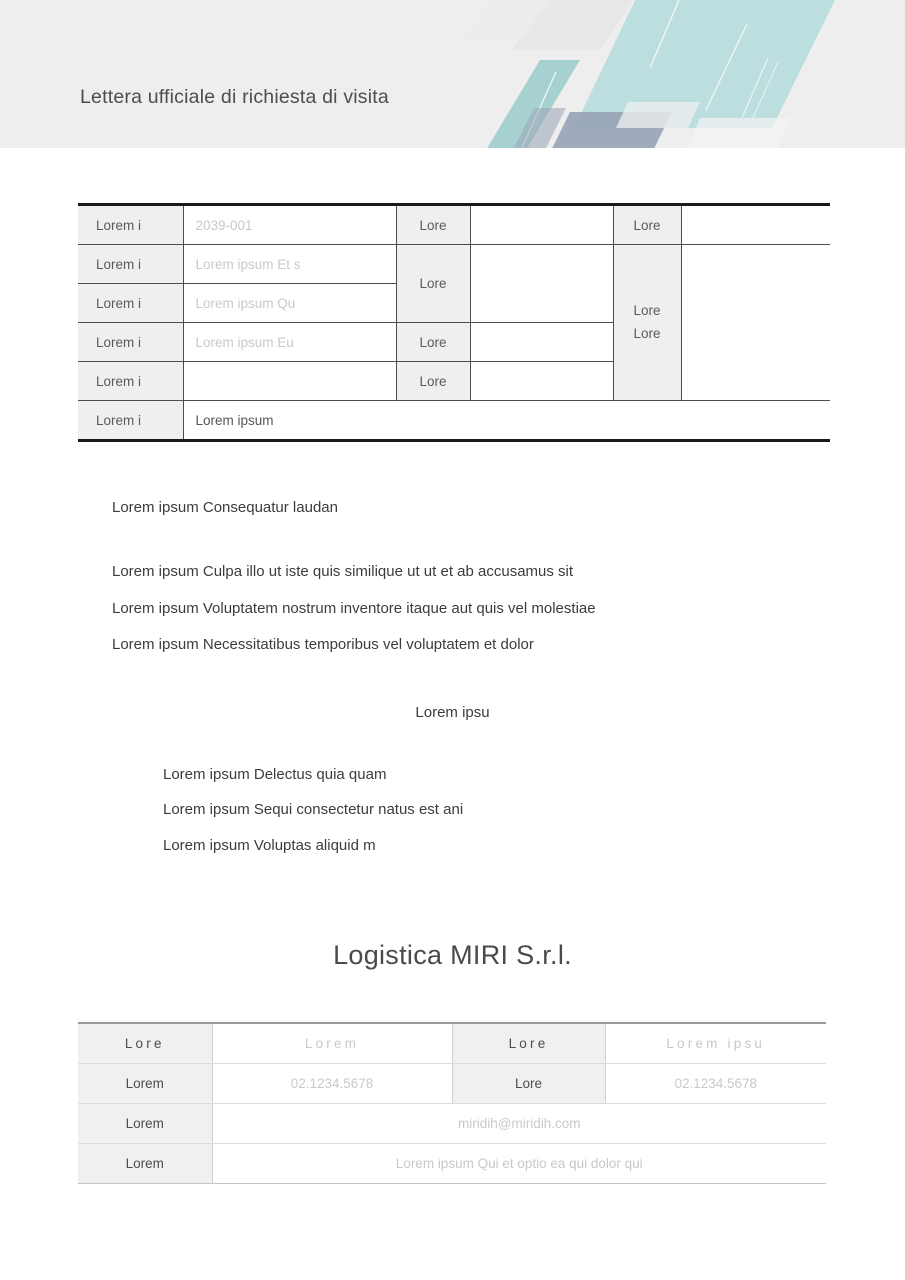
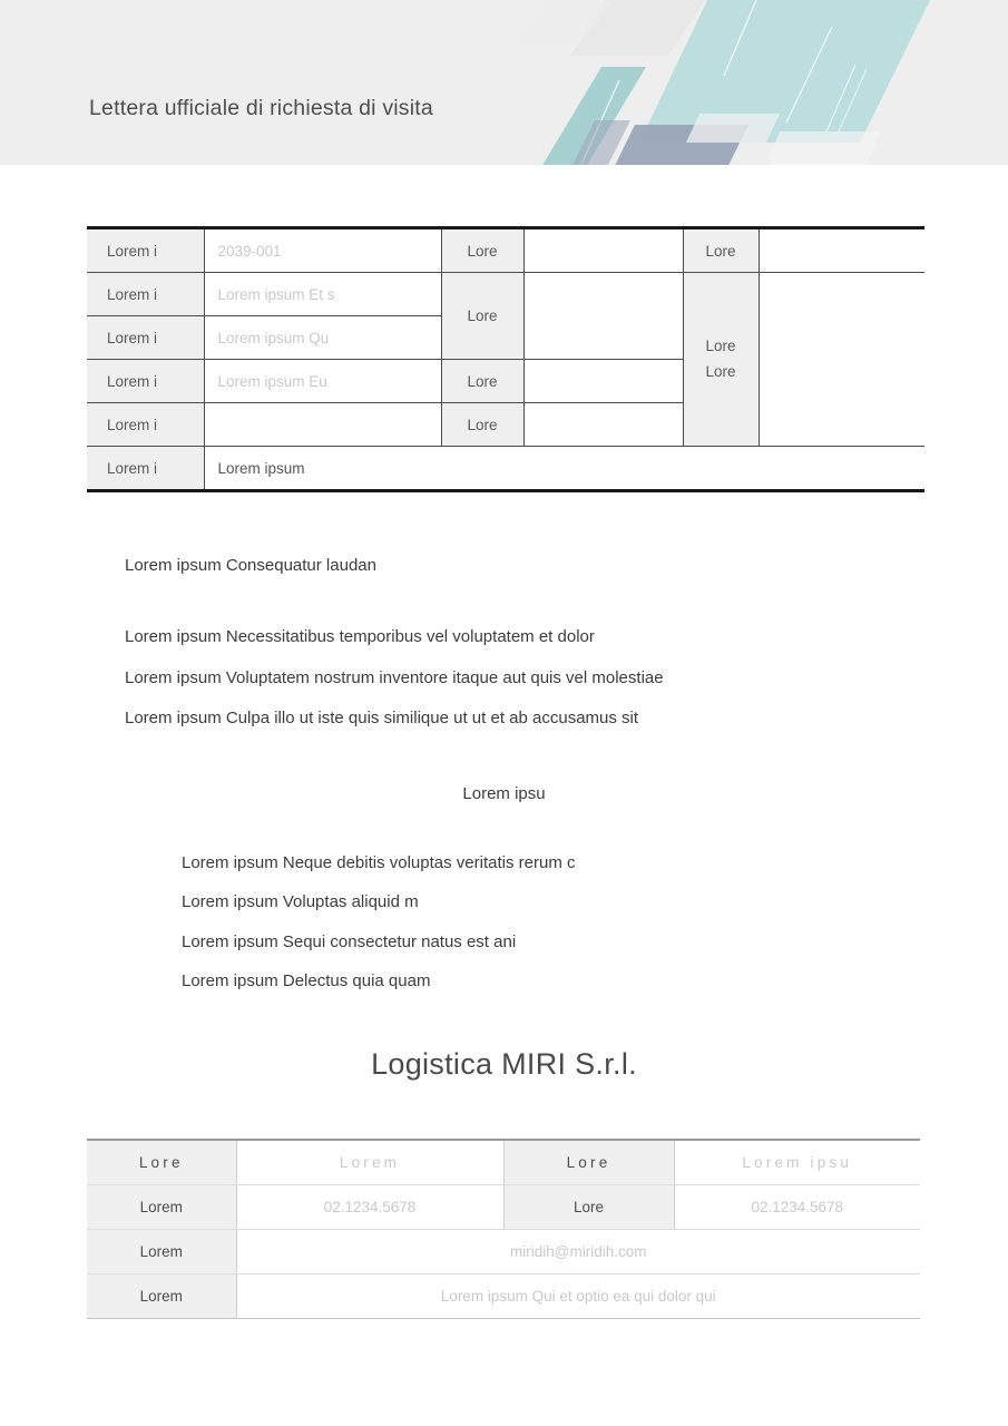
  Lettera ufficiale di richiesta di visita
  Lorem i	2039-001	Lore		Lore
  Lorem i	Lorem ipsum Et s	Lore		Lore Lore
  Lorem i	Lorem ipsum Qu
  Lorem i	Lorem ipsum Eu	Lore
  Lorem i		Lore
  Lorem i	Lorem ipsum
  Lorem ipsum Consequatur laudan
- Lorem ipsum Culpa illo ut iste quis similique ut ut et ab accusamus sit
+ Lorem ipsum Necessitatibus temporibus vel voluptatem et dolor
  Lorem ipsum Voluptatem nostrum inventore itaque aut quis vel molestiae
- Lorem ipsum Necessitatibus temporibus vel voluptatem et dolor
+ Lorem ipsum Culpa illo ut iste quis similique ut ut et ab accusamus sit
  Lorem ipsu
+ Lorem ipsum Neque debitis voluptas veritatis rerum c
- Lorem ipsum Delectus quia quam
+ Lorem ipsum Voluptas aliquid m
  Lorem ipsum Sequi consectetur natus est ani
- Lorem ipsum Voluptas aliquid m
+ Lorem ipsum Delectus quia quam
  Logistica MIRI S.r.l.
  Lore	Lorem	Lore	Lorem ipsu
  Lorem	02.1234.5678	Lore	02.1234.5678
  Lorem	miridih@miridih.com
  Lorem	Lorem ipsum Qui et optio ea qui dolor qui
